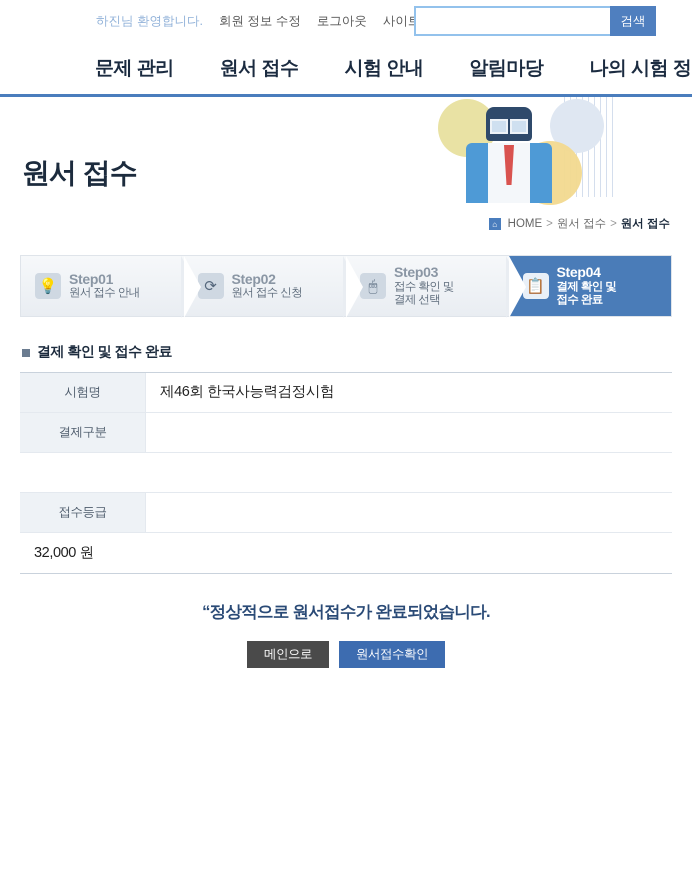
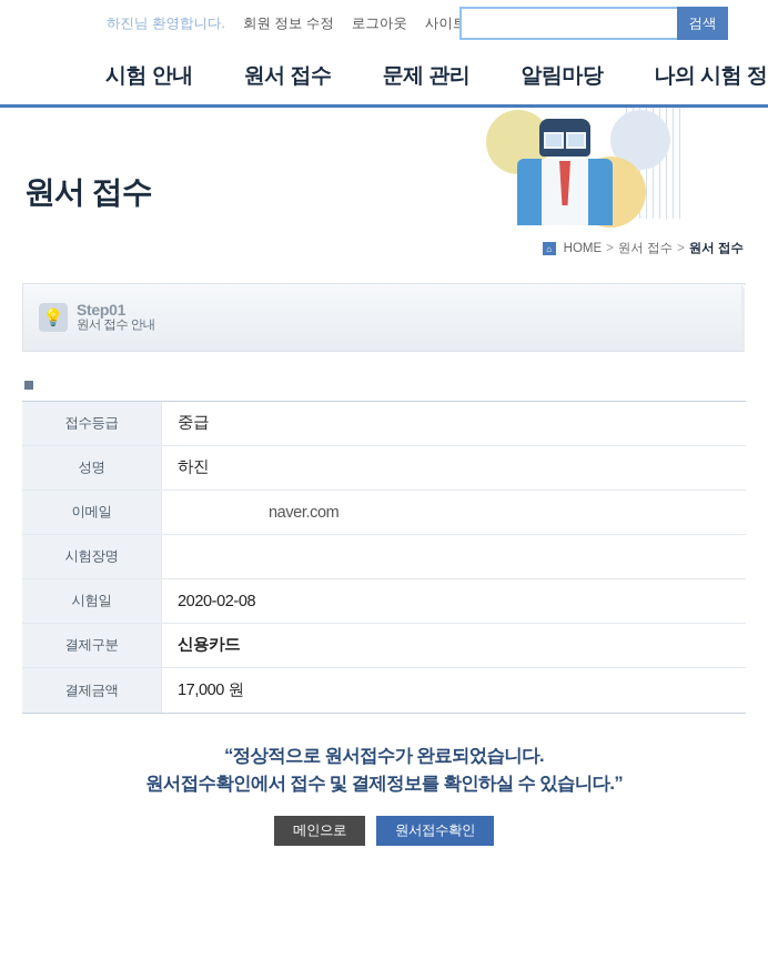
  하진님 환영합니다.
  회원 정보 수정
  로그아웃
  검색
- 문제 관리
+ 시험 안내
  원서 접수
- 시험 안내
+ 문제 관리
  알림마당
  나의 시험 정
  원서 접수
  ⌂
  HOME
  >
  원서 접수
  >
  원서 접수
  💡
  Step01
  원서 접수 안내
- ⟳
- Step02
- 원서 접수 신청
- 🖱
- Step03
- 접수 확인 및
- 결제 선택
- 📋
- Step04
- 결제 확인 및
- 접수 완료
- 결제 확인 및 접수 완료
- 시험명
- 제46회 한국사능력검정시험
- 결제구분
+ 접수등급
+ 중급
+ 성명
+ 하진
+ 이메일
+ naver.com
+ 시험장명
+ 시험일
+ 2020-02-08
- 접수등급
+ 결제구분
+ 신용카드
+ 결제금액
- 32,000 원
+ 17,000 원
  “정상적으로 원서접수가 완료되었습니다.
+ 원서접수확인에서 접수 및 결제정보를 확인하실 수 있습니다.”
  메인으로
  원서접수확인
